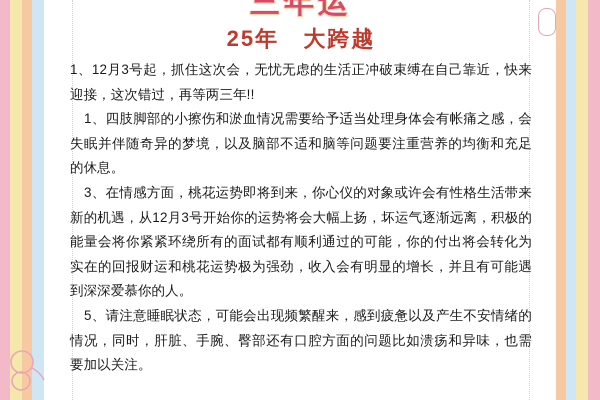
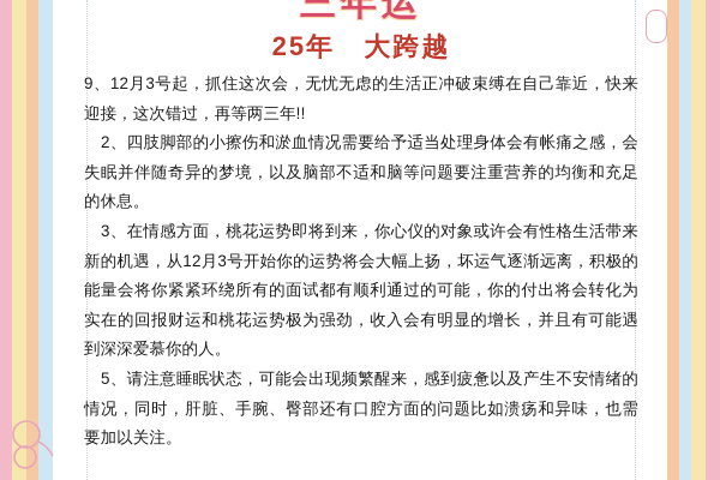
  三年运
  25年 大跨越
- 1、12月3号起，抓住这次会，无忧无虑的生活正冲破束缚在自己靠近，快来迎接，这次错过，再等两三年!!
+ 9、12月3号起，抓住这次会，无忧无虑的生活正冲破束缚在自己靠近，快来迎接，这次错过，再等两三年!!
- 1、四肢脚部的小擦伤和淤血情况需要给予适当处理身体会有帐痛之感，会失眠并伴随奇异的梦境，以及脑部不适和脑等问题要注重营养的均衡和充足的休息。
+ 2、四肢脚部的小擦伤和淤血情况需要给予适当处理身体会有帐痛之感，会失眠并伴随奇异的梦境，以及脑部不适和脑等问题要注重营养的均衡和充足的休息。
  3、在情感方面，桃花运势即将到来，你心仪的对象或许会有性格生活带来新的机遇，从12月3号开始你的运势将会大幅上扬，坏运气逐渐远离，积极的能量会将你紧紧环绕所有的面试都有顺利通过的可能，你的付出将会转化为实在的回报财运和桃花运势极为强劲，收入会有明显的增长，并且有可能遇到深深爱慕你的人。
  5、请注意睡眠状态，可能会出现频繁醒来，感到疲惫以及产生不安情绪的情况，同时，肝脏、手腕、臀部还有口腔方面的问题比如溃疡和异味，也需要加以关注。
